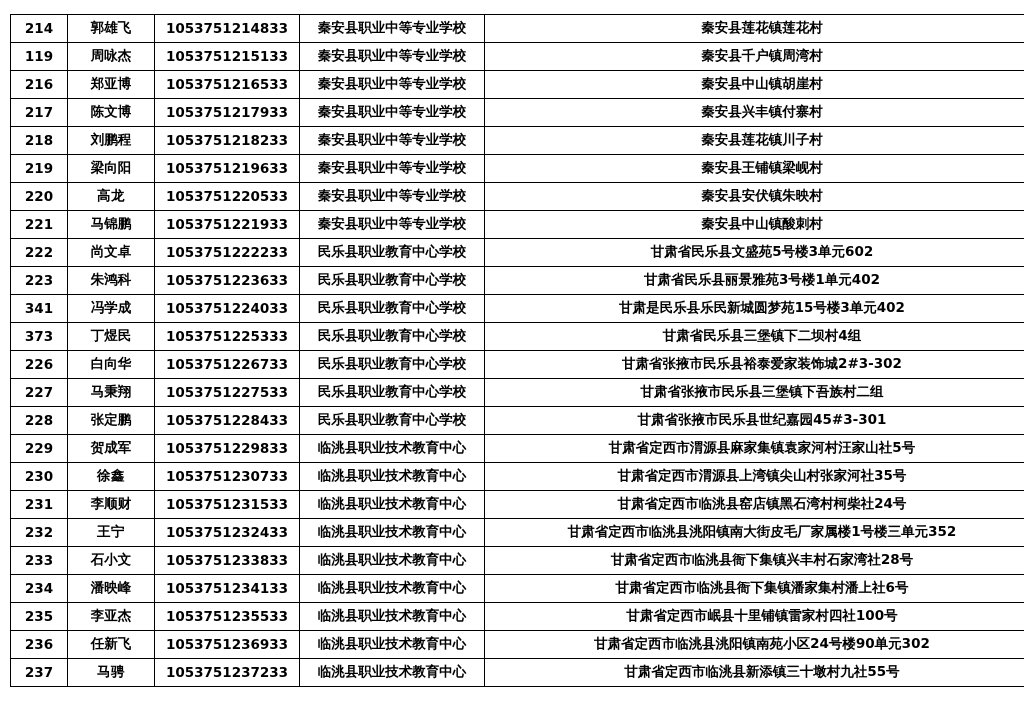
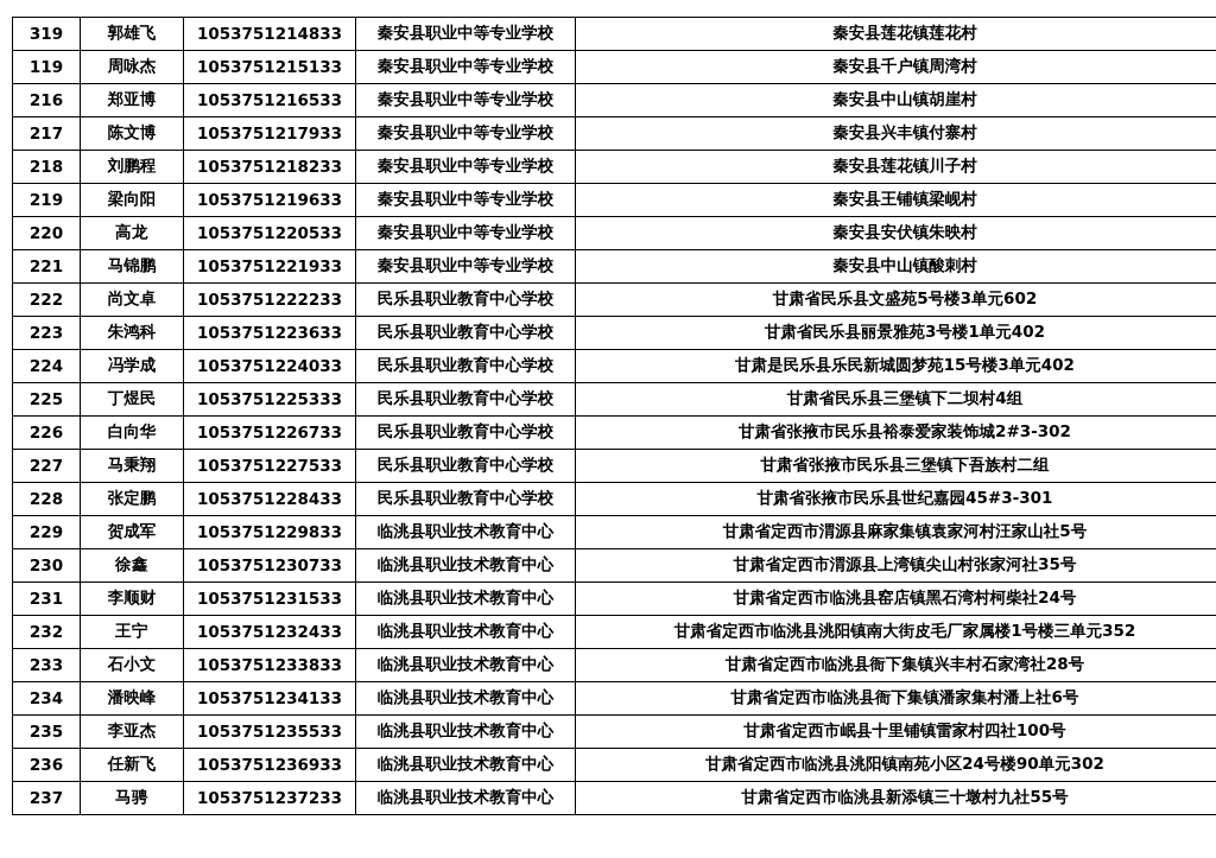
- 214	郭雄飞	1053751214833	秦安县职业中等专业学校	秦安县莲花镇莲花村
+ 319	郭雄飞	1053751214833	秦安县职业中等专业学校	秦安县莲花镇莲花村
  119	周咏杰	1053751215133	秦安县职业中等专业学校	秦安县千户镇周湾村
  216	郑亚博	1053751216533	秦安县职业中等专业学校	秦安县中山镇胡崖村
  217	陈文博	1053751217933	秦安县职业中等专业学校	秦安县兴丰镇付寨村
  218	刘鹏程	1053751218233	秦安县职业中等专业学校	秦安县莲花镇川子村
  219	梁向阳	1053751219633	秦安县职业中等专业学校	秦安县王铺镇梁岘村
  220	高龙	1053751220533	秦安县职业中等专业学校	秦安县安伏镇朱映村
  221	马锦鹏	1053751221933	秦安县职业中等专业学校	秦安县中山镇酸刺村
  222	尚文卓	1053751222233	民乐县职业教育中心学校	甘肃省民乐县文盛苑5号楼3单元602
  223	朱鸿科	1053751223633	民乐县职业教育中心学校	甘肃省民乐县丽景雅苑3号楼1单元402
- 341	冯学成	1053751224033	民乐县职业教育中心学校	甘肃是民乐县乐民新城圆梦苑15号楼3单元402
+ 224	冯学成	1053751224033	民乐县职业教育中心学校	甘肃是民乐县乐民新城圆梦苑15号楼3单元402
- 373	丁煜民	1053751225333	民乐县职业教育中心学校	甘肃省民乐县三堡镇下二坝村4组
+ 225	丁煜民	1053751225333	民乐县职业教育中心学校	甘肃省民乐县三堡镇下二坝村4组
  226	白向华	1053751226733	民乐县职业教育中心学校	甘肃省张掖市民乐县裕泰爱家装饰城2#3-302
  227	马秉翔	1053751227533	民乐县职业教育中心学校	甘肃省张掖市民乐县三堡镇下吾族村二组
  228	张定鹏	1053751228433	民乐县职业教育中心学校	甘肃省张掖市民乐县世纪嘉园45#3-301
  229	贺成军	1053751229833	临洮县职业技术教育中心	甘肃省定西市渭源县麻家集镇袁家河村汪家山社5号
  230	徐鑫	1053751230733	临洮县职业技术教育中心	甘肃省定西市渭源县上湾镇尖山村张家河社35号
  231	李顺财	1053751231533	临洮县职业技术教育中心	甘肃省定西市临洮县窑店镇黑石湾村柯柴社24号
  232	王宁	1053751232433	临洮县职业技术教育中心	甘肃省定西市临洮县洮阳镇南大街皮毛厂家属楼1号楼三单元352
  233	石小文	1053751233833	临洮县职业技术教育中心	甘肃省定西市临洮县衙下集镇兴丰村石家湾社28号
  234	潘映峰	1053751234133	临洮县职业技术教育中心	甘肃省定西市临洮县衙下集镇潘家集村潘上社6号
  235	李亚杰	1053751235533	临洮县职业技术教育中心	甘肃省定西市岷县十里铺镇雷家村四社100号
  236	任新飞	1053751236933	临洮县职业技术教育中心	甘肃省定西市临洮县洮阳镇南苑小区24号楼90单元302
  237	马骋	1053751237233	临洮县职业技术教育中心	甘肃省定西市临洮县新添镇三十墩村九社55号
